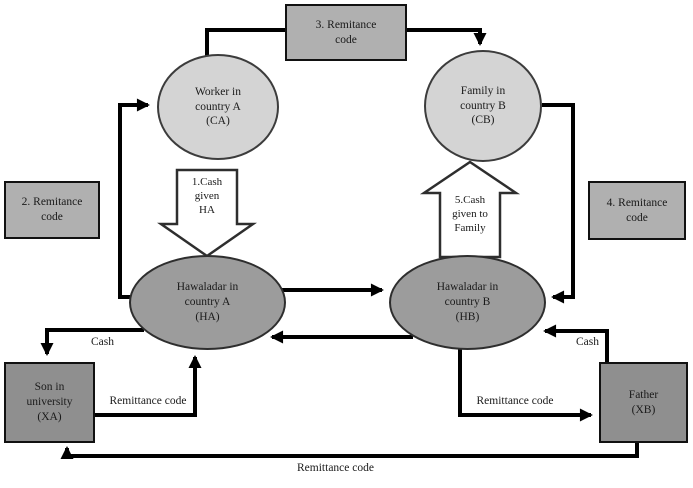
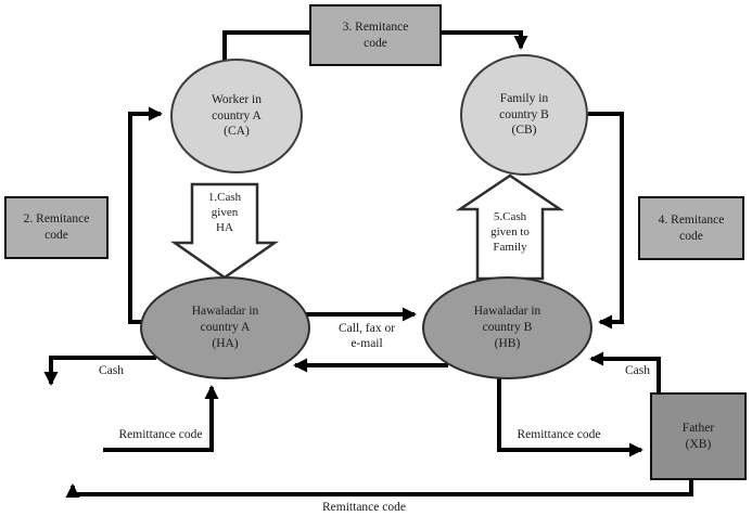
  3. Remitance
  code
  2. Remitance
  code
  4. Remitance
  code
  Worker in
  country A
  (CA)
  Family in
  country B
  (CB)
  Hawaladar in
  country A
  (HA)
  Hawaladar in
  country B
  (HB)
- Son in
- university
- (XA)
  Father
  (XB)
  1.Cash
  given
  HA
  5.Cash
  given to
  Family
+ Call, fax or
+ e-mail
  Cash
  Cash
  Remittance code
  Remittance code
  Remittance code
